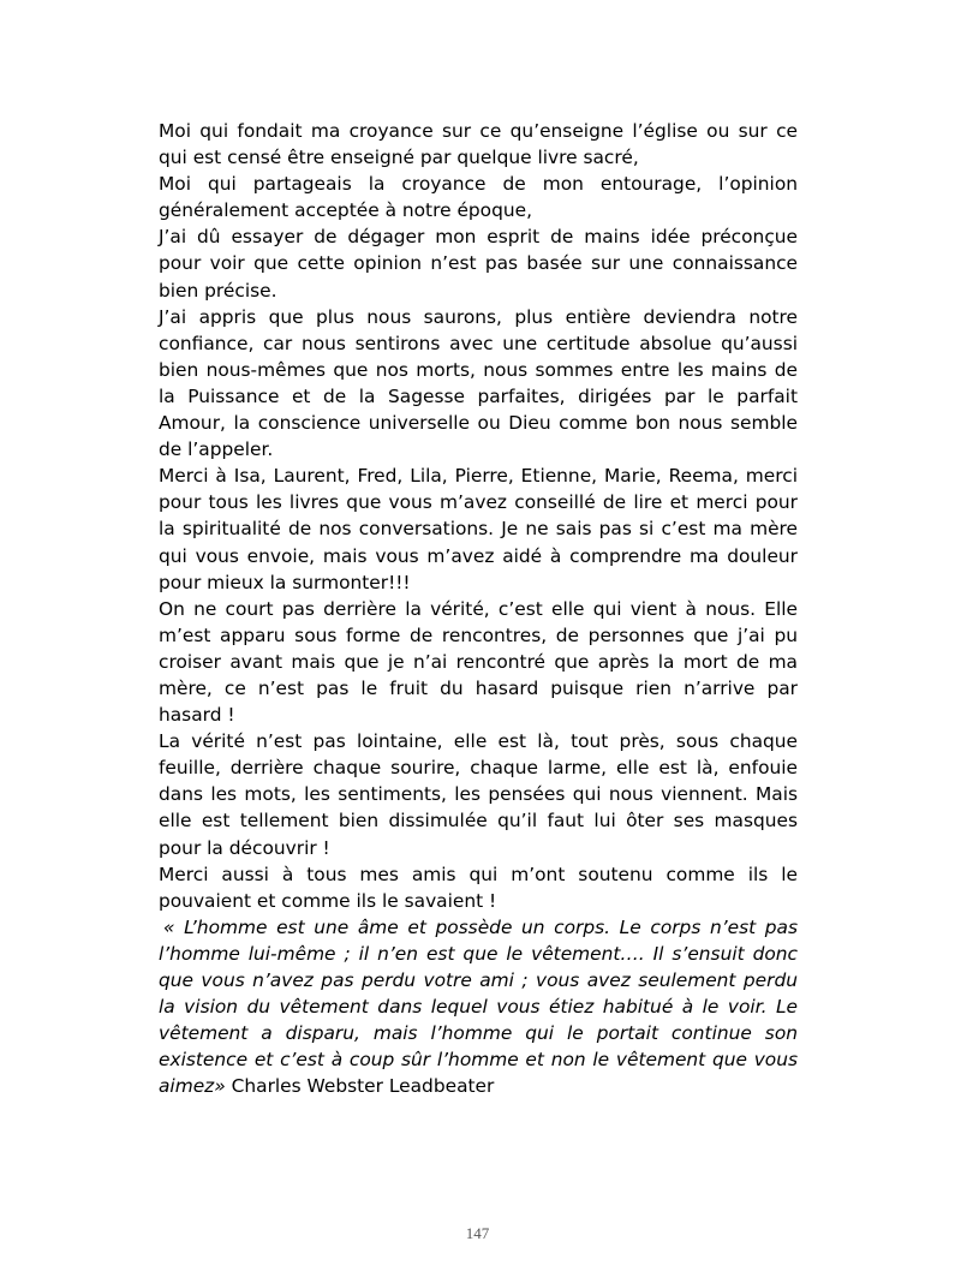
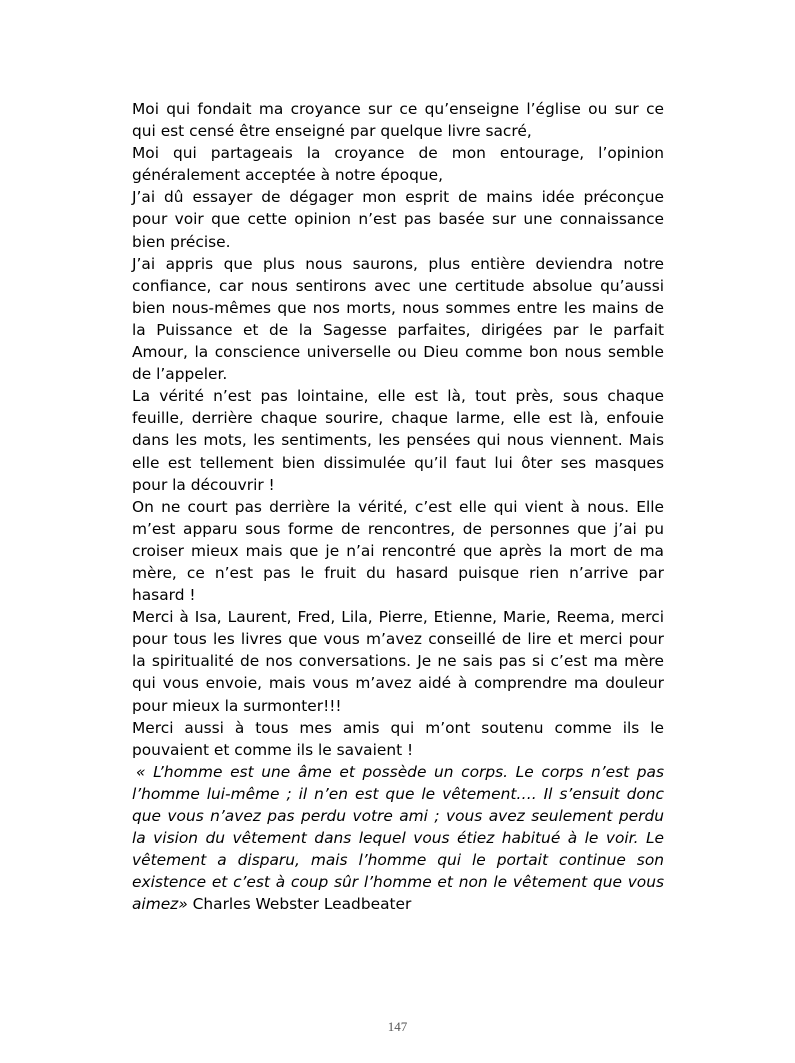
  Moi qui fondait ma croyance sur ce qu’enseigne l’église ou sur ce qui est censé être enseigné par quelque livre sacré,
  Moi qui partageais la croyance de mon entourage, l’opinion généralement acceptée à notre époque,
  J’ai dû essayer de dégager mon esprit de mains idée préconçue pour voir que cette opinion n’est pas basée sur une connaissance bien précise.
  J’ai appris que plus nous saurons, plus entière deviendra notre confiance, car nous sentirons avec une certitude absolue qu’aussi bien nous-mêmes que nos morts, nous sommes entre les mains de la Puissance et de la Sagesse parfaites, dirigées par le parfait Amour, la conscience universelle ou Dieu comme bon nous semble de l’appeler.
- Merci à Isa, Laurent, Fred, Lila, Pierre, Etienne, Marie, Reema, merci pour tous les livres que vous m’avez conseillé de lire et merci pour la spiritualité de nos conversations. Je ne sais pas si c’est ma mère qui vous envoie, mais vous m’avez aidé à comprendre ma douleur pour mieux la surmonter!!!
+ La vérité n’est pas lointaine, elle est là, tout près, sous chaque feuille, derrière chaque sourire, chaque larme, elle est là, enfouie dans les mots, les sentiments, les pensées qui nous viennent. Mais elle est tellement bien dissimulée qu’il faut lui ôter ses masques pour la découvrir !
- On ne court pas derrière la vérité, c’est elle qui vient à nous. Elle m’est apparu sous forme de rencontres, de personnes que j’ai pu croiser avant mais que je n’ai rencontré que après la mort de ma mère, ce n’est pas le fruit du hasard puisque rien n’arrive par hasard !
+ On ne court pas derrière la vérité, c’est elle qui vient à nous. Elle m’est apparu sous forme de rencontres, de personnes que j’ai pu croiser mieux mais que je n’ai rencontré que après la mort de ma mère, ce n’est pas le fruit du hasard puisque rien n’arrive par hasard !
- La vérité n’est pas lointaine, elle est là, tout près, sous chaque feuille, derrière chaque sourire, chaque larme, elle est là, enfouie dans les mots, les sentiments, les pensées qui nous viennent. Mais elle est tellement bien dissimulée qu’il faut lui ôter ses masques pour la découvrir !
+ Merci à Isa, Laurent, Fred, Lila, Pierre, Etienne, Marie, Reema, merci pour tous les livres que vous m’avez conseillé de lire et merci pour la spiritualité de nos conversations. Je ne sais pas si c’est ma mère qui vous envoie, mais vous m’avez aidé à comprendre ma douleur pour mieux la surmonter!!!
  Merci aussi à tous mes amis qui m’ont soutenu comme ils le pouvaient et comme ils le savaient !
  « L’homme est une âme et possède un corps. Le corps n’est pas l’homme lui-même ; il n’en est que le vêtement…. Il s’ensuit donc que vous n’avez pas perdu votre ami ; vous avez seulement perdu la vision du vêtement dans lequel vous étiez habitué à le voir. Le vêtement a disparu, mais l’homme qui le portait continue son existence et c’est à coup sûr l’homme et non le vêtement que vous aimez» Charles Webster Leadbeater
  147
